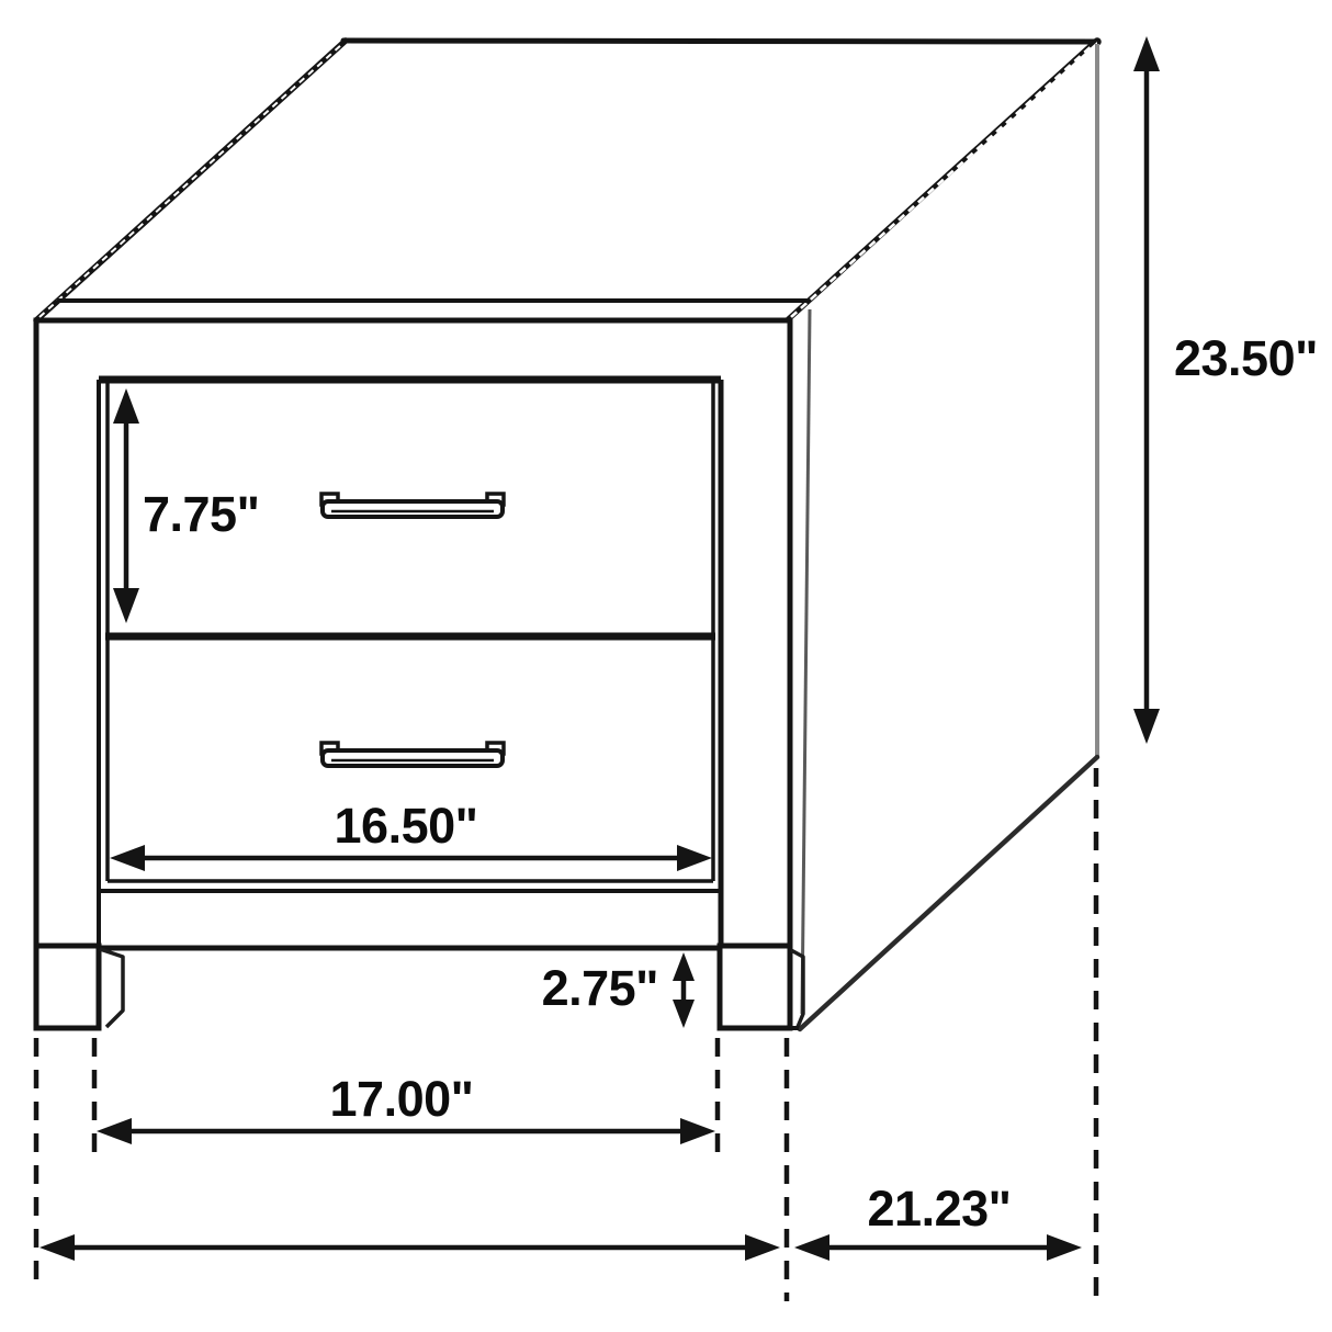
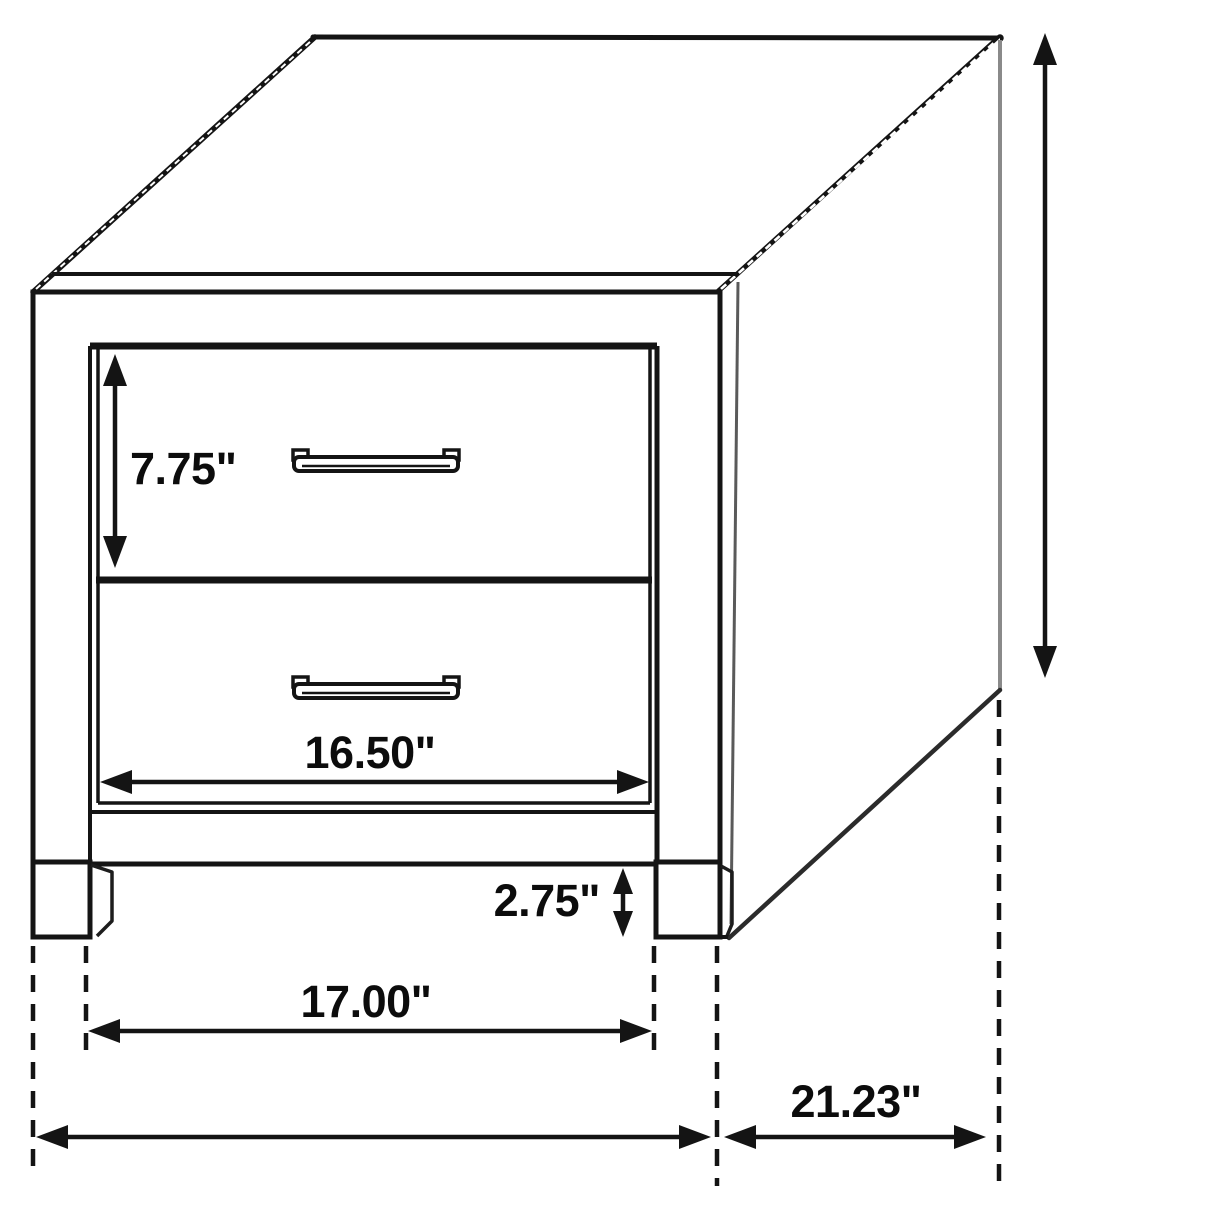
  7.75"
- 23.50"
  16.50"
  2.75"
  17.00"
  21.23"
